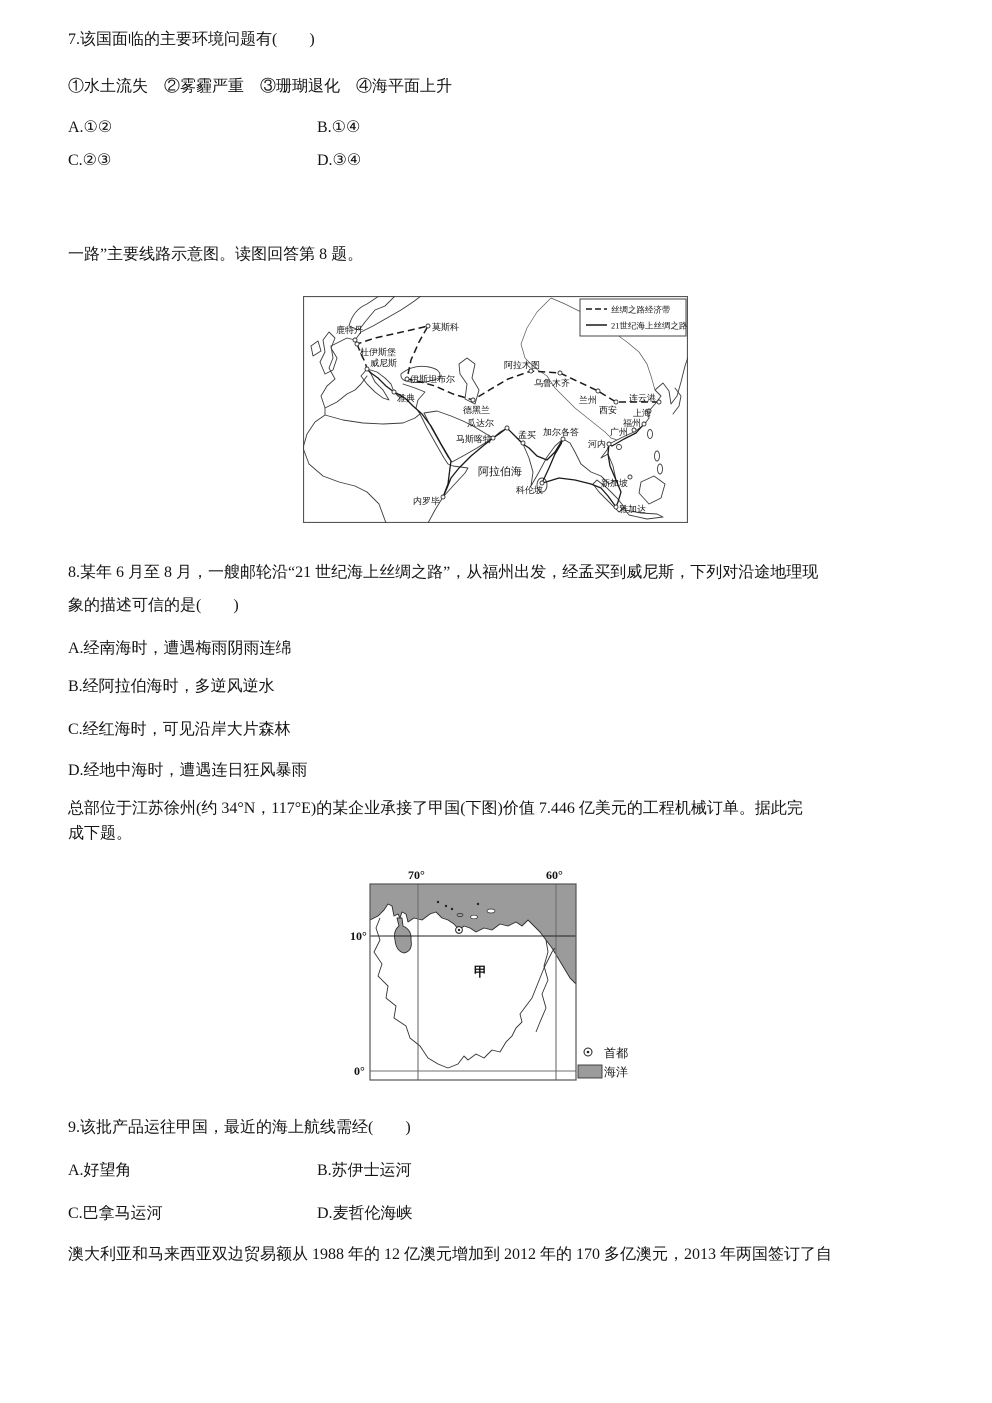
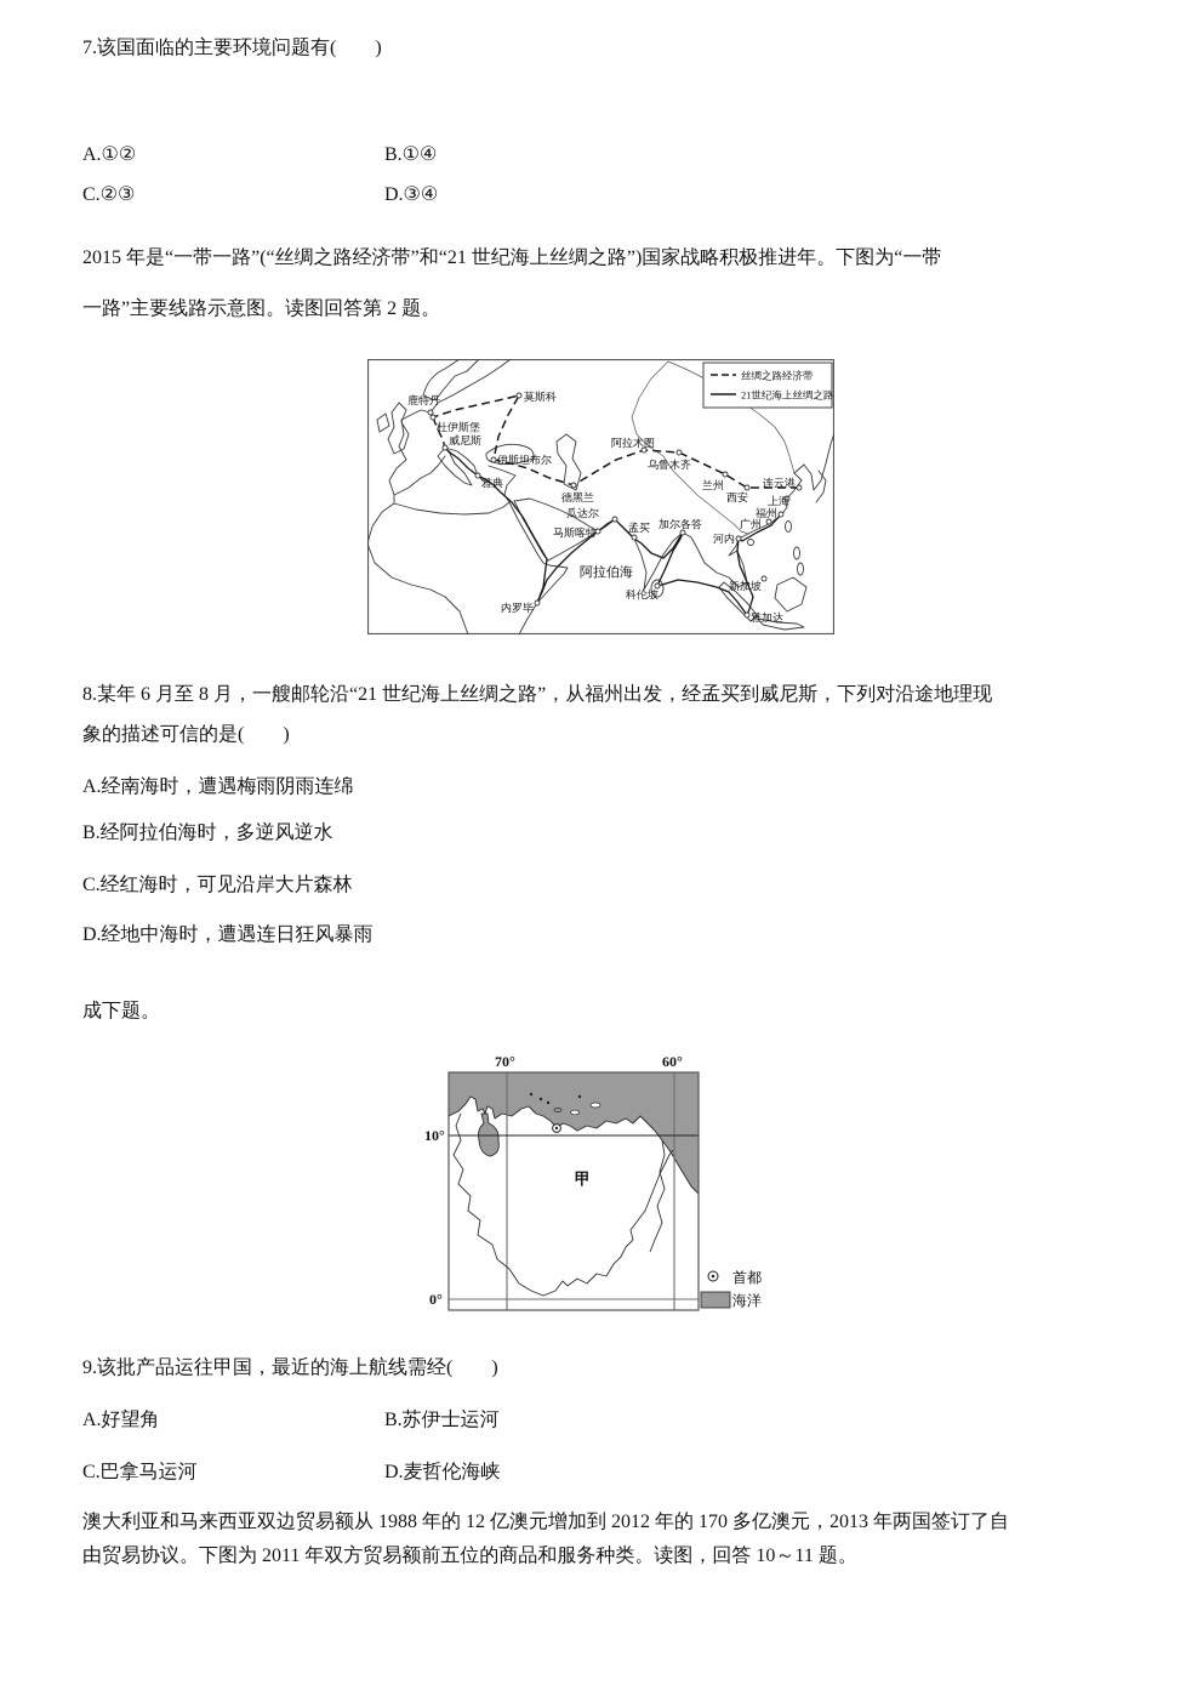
  7.该国面临的主要环境问题有( )
- ①水土流失 ②雾霾严重 ③珊瑚退化 ④海平面上升
  A.①②
  B.①④
  C.②③
  D.③④
+ 2015 年是“一带一路”(“丝绸之路经济带”和“21 世纪海上丝绸之路”)国家战略积极推进年。下图为“一带
- 一路”主要线路示意图。读图回答第 8 题。
+ 一路”主要线路示意图。读图回答第 2 题。
  鹿特丹
  莫斯科
  杜伊斯堡
  威尼斯
  伊斯坦布尔
  雅典
  德黑兰
  阿拉木图
  乌鲁木齐
  兰州
  西安
  连云港
  上海
  福州
  广州
  河内
  加尔各答
  孟买
  瓜达尔
  马斯喀特
  科伦坡
  新加坡
  雅加达
  内罗毕
  阿拉伯海
  丝绸之路经济带
  21世纪海上丝绸之路
  8.某年 6 月至 8 月，一艘邮轮沿“21 世纪海上丝绸之路”，从福州出发，经孟买到威尼斯，下列对沿途地理现
  象的描述可信的是( )
  A.经南海时，遭遇梅雨阴雨连绵
  B.经阿拉伯海时，多逆风逆水
  C.经红海时，可见沿岸大片森林
  D.经地中海时，遭遇连日狂风暴雨
- 总部位于江苏徐州(约 34°N，117°E)的某企业承接了甲国(下图)价值 7.446 亿美元的工程机械订单。据此完
  成下题。
  70°
  60°
  10°
  0°
  甲
  首都
  海洋
  9.该批产品运往甲国，最近的海上航线需经( )
  A.好望角
  B.苏伊士运河
  C.巴拿马运河
  D.麦哲伦海峡
  澳大利亚和马来西亚双边贸易额从 1988 年的 12 亿澳元增加到 2012 年的 170 多亿澳元，2013 年两国签订了自
+ 由贸易协议。下图为 2011 年双方贸易额前五位的商品和服务种类。读图，回答 10～11 题。
